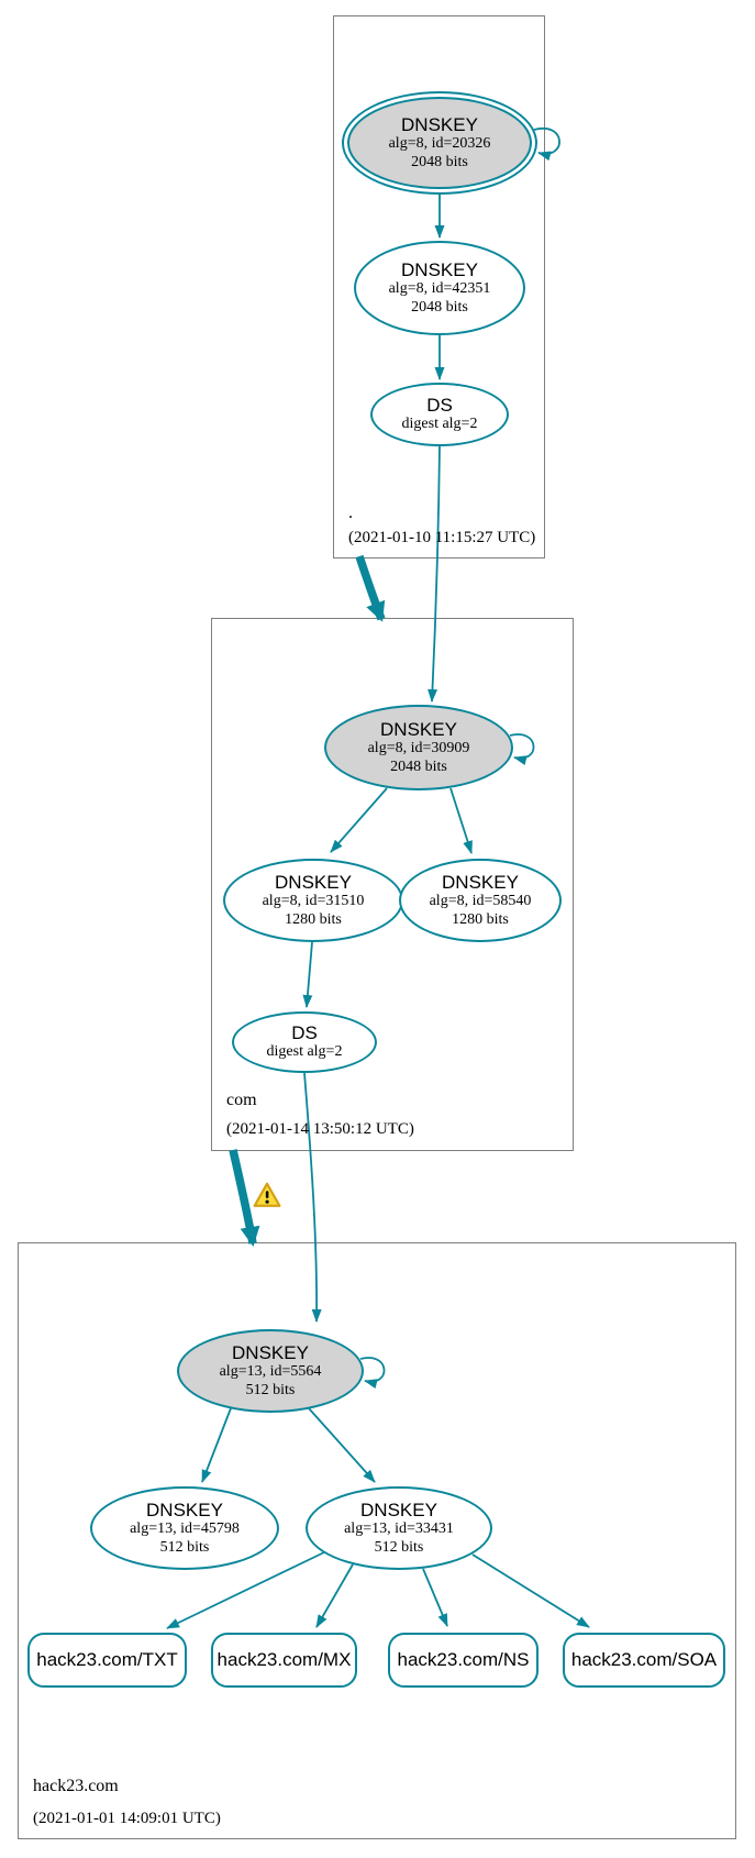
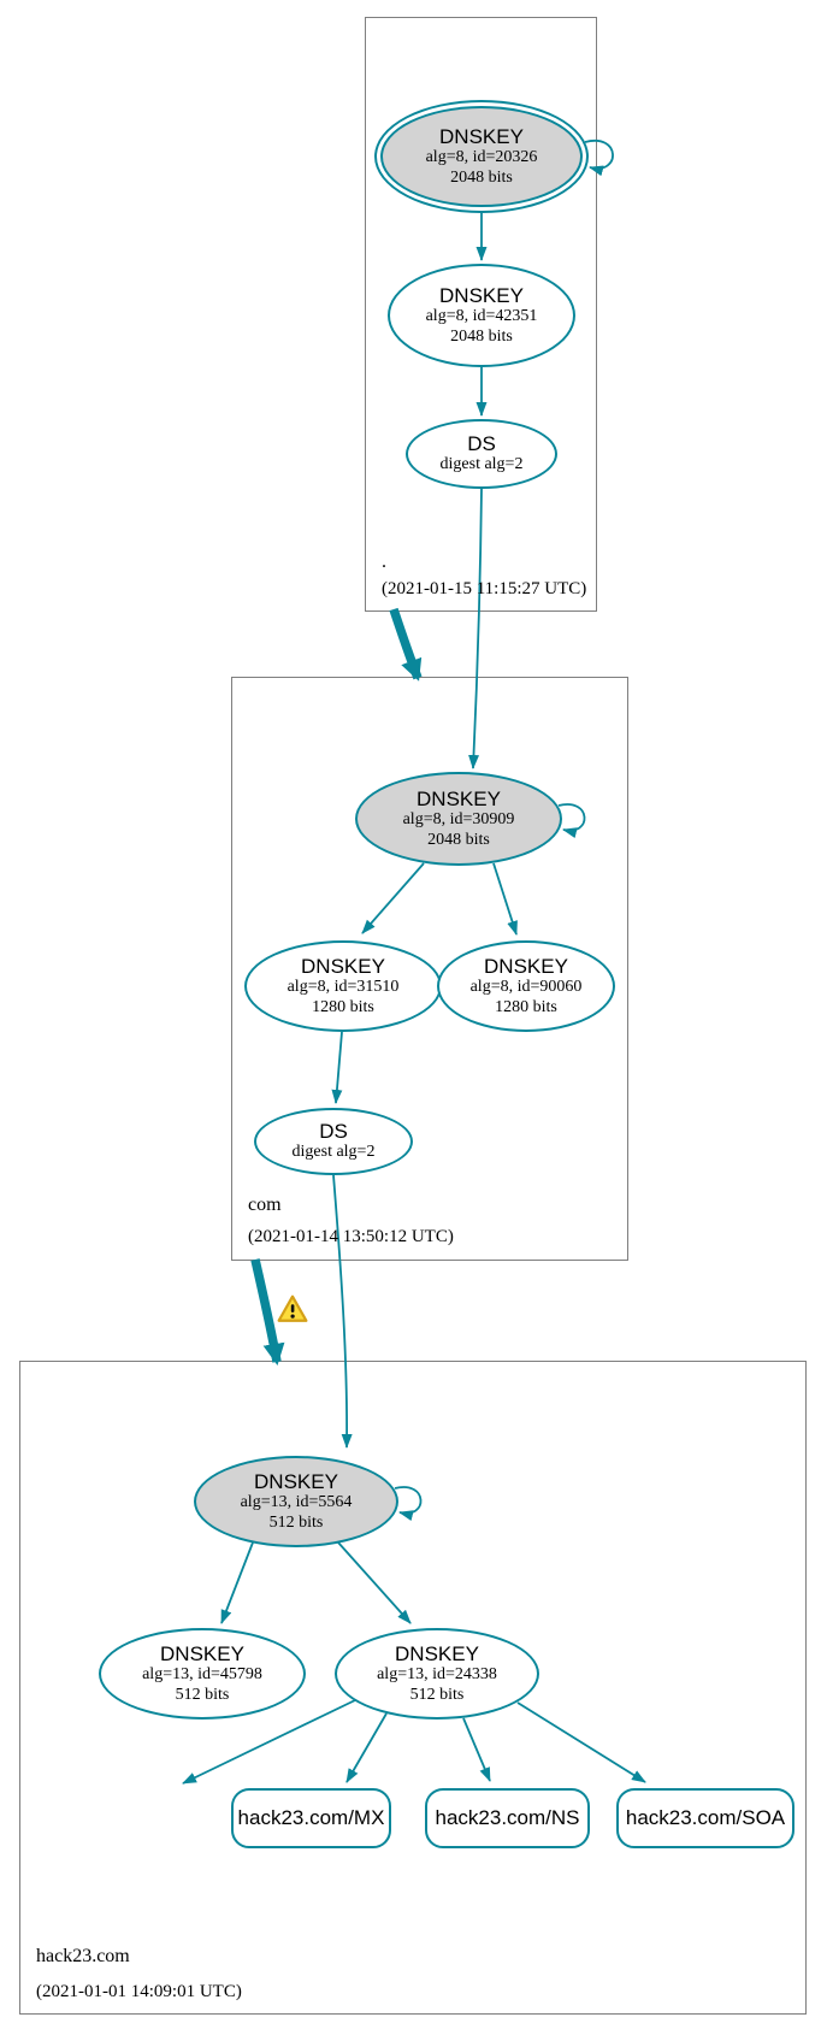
  DNSKEY
  alg=8, id=20326
  2048 bits
  DNSKEY
  alg=8, id=42351
  2048 bits
  DS
  digest alg=2
  .
- (2021-01-10 11:15:27 UTC)
+ (2021-01-15 11:15:27 UTC)
  DNSKEY
  alg=8, id=30909
  2048 bits
  DNSKEY
  alg=8, id=31510
  1280 bits
  DNSKEY
- alg=8, id=58540
+ alg=8, id=90060
  1280 bits
  DS
  digest alg=2
  com
  (2021-01-14 13:50:12 UTC)
  DNSKEY
  alg=13, id=5564
  512 bits
  DNSKEY
  alg=13, id=45798
  512 bits
  DNSKEY
- alg=13, id=33431
+ alg=13, id=24338
  512 bits
- hack23.com/TXT
  hack23.com/MX
  hack23.com/NS
  hack23.com/SOA
  hack23.com
  (2021-01-01 14:09:01 UTC)
